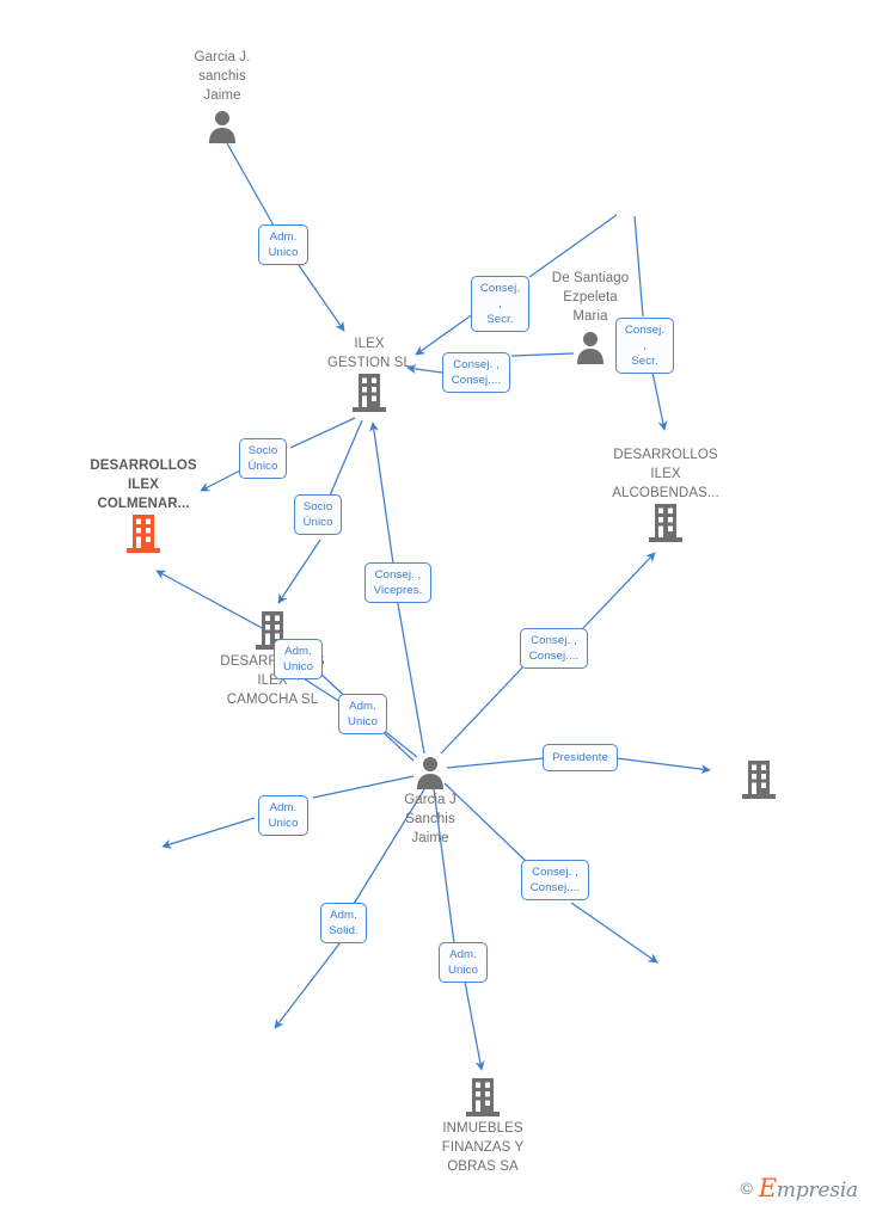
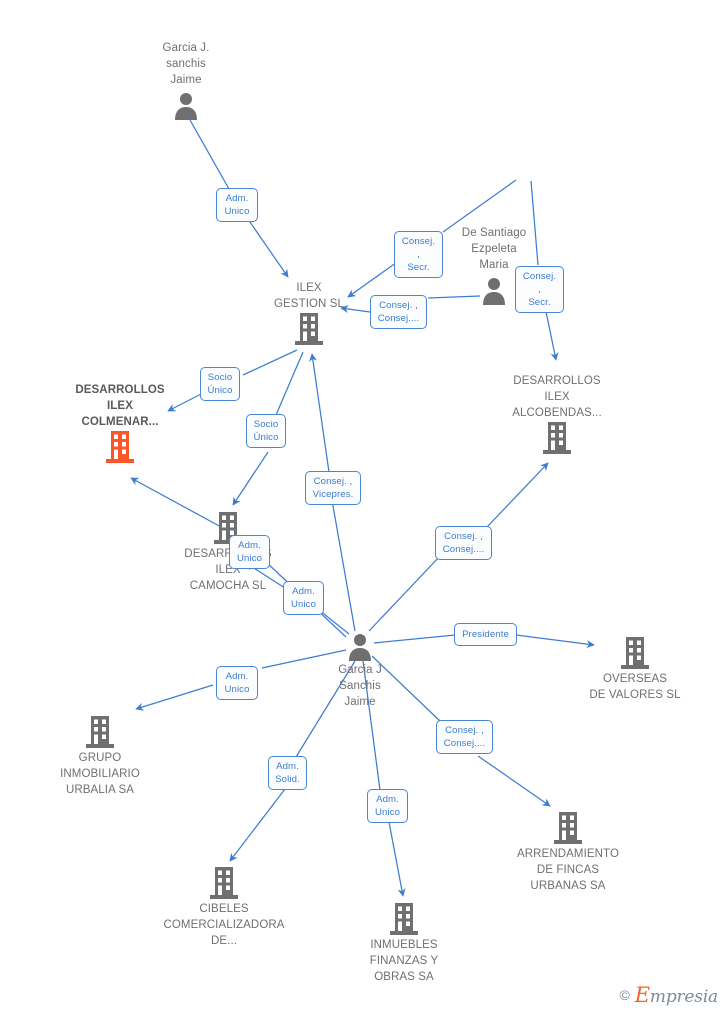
  Garcia J.
  sanchis
  Jaime
  De Santiago
  Ezpeleta
  Maria
  ILEX
  GESTION SL
  DESARROLLOS
  ILEX
  ALCOBENDAS...
  DESARROLLOS
  ILEX
  COLMENAR...
  ILEX
  CAMOCHA SL
  Garcia J
  Sanchis
  Jaime
+ OVERSEAS
+ DE VALORES SL
+ GRUPO
+ INMOBILIARIO
+ URBALIA SA
+ ARRENDAMIENTO
+ DE FINCAS
+ URBANAS SA
+ CIBELES
+ COMERCIALIZADORA
+ DE...
  INMUEBLES
  FINANZAS Y
  OBRAS SA
  Adm.
  Unico
  Consej. ,
  Secr.
  Consej. ,
  Secr.
  Consej. ,
  Consej....
  Socio
  Único
  Socio
  Único
  Consej. ,
  Vicepres.
  Consej. ,
  Consej....
  Adm.
  Unico
  Adm.
  Unico
  Presidente
  Adm.
  Unico
  Consej. ,
  Consej....
  Adm.
  Solid.
  Adm.
  Unico
  ©
  Empresia
